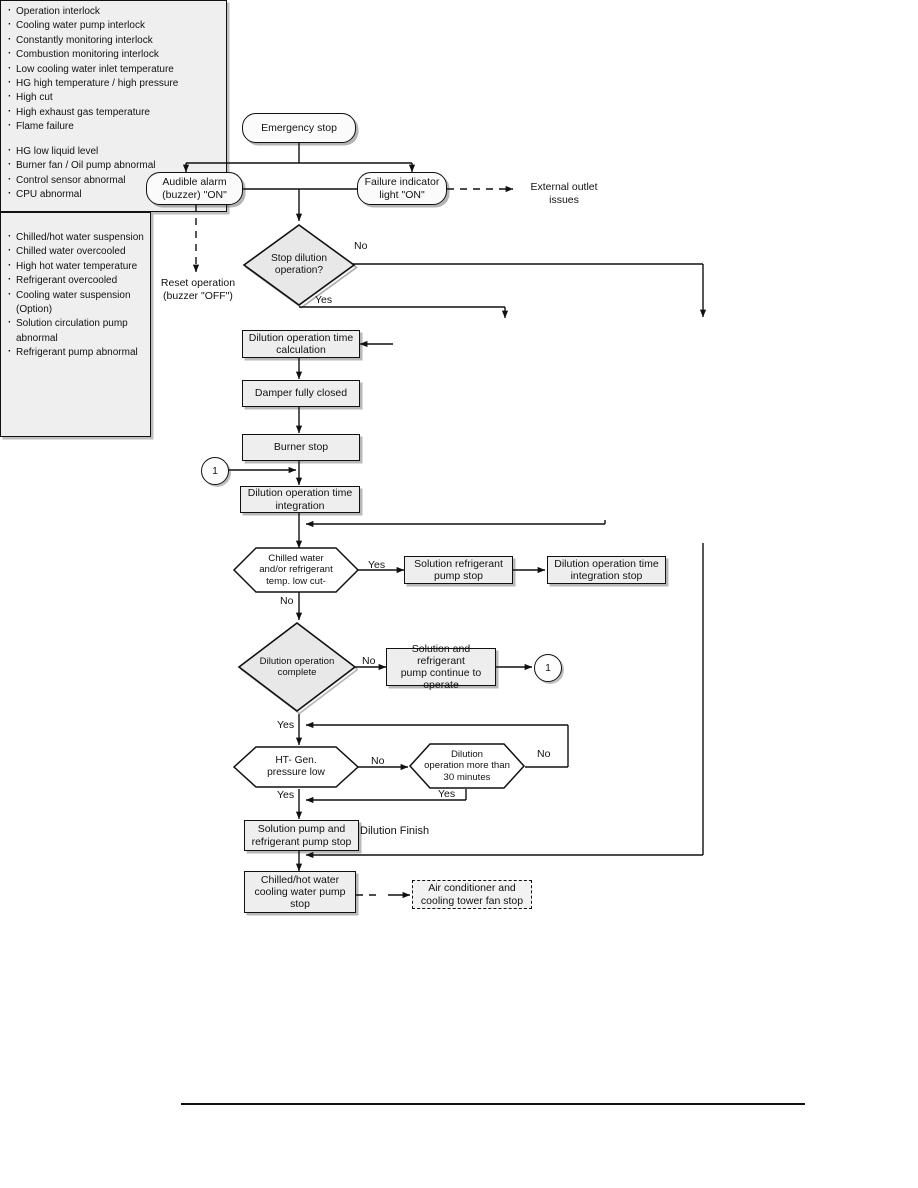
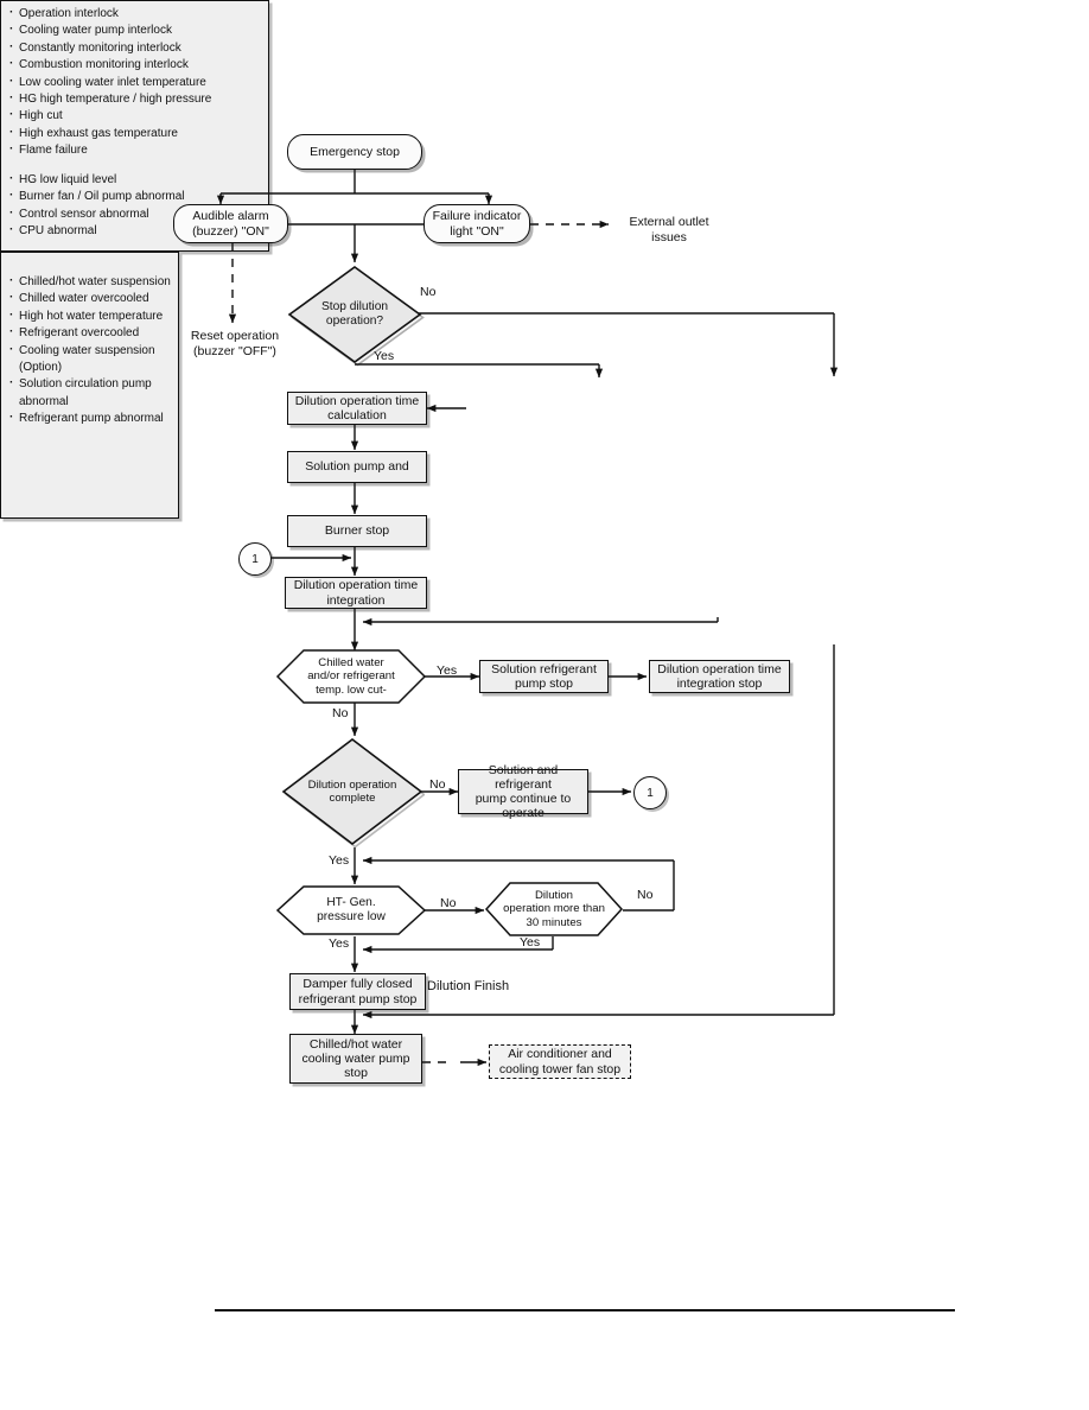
  Emergency stop
  Audible alarm
  (buzzer) "ON"
  Failure indicator
  light "ON"
  External outlet
  issues
  Reset operation
  (buzzer "OFF")
  Dilution Finish
  Stop dilution
  operation?
  No
  Yes
  Operation interlock
  Cooling water pump interlock
  Constantly monitoring interlock
  Combustion monitoring interlock
  Low cooling water inlet temperature
  HG high temperature / high pressure
  High cut
  High exhaust gas temperature
  Flame failure
  HG low liquid level
  Burner fan / Oil pump abnormal
  Control sensor abnormal
  CPU abnormal
  Chilled/hot water suspension
  Chilled water overcooled
  High hot water temperature
  Refrigerant overcooled
  Cooling water suspension
  (Option)
  Solution circulation pump
  abnormal
  Refrigerant pump abnormal
  Dilution operation time
  calculation
- Damper fully closed
+ Solution pump and
  Burner stop
  Dilution operation time
  integration
  1
  Chilled water
  and/or refrigerant
  temp. low cut-
  Yes
  No
  Solution refrigerant
  pump stop
  Dilution operation time
  integration stop
  Dilution operation
  complete
  No
  Yes
  Solution and refrigerant
  pump continue to
  operate
  1
  HT- Gen.
  pressure low
  No
  Yes
  Dilution
  operation more than
  30 minutes
  No
  Yes
- Solution pump and
+ Damper fully closed
  refrigerant pump stop
  Chilled/hot water
  cooling water pump
  stop
  Air conditioner and
  cooling tower fan stop
